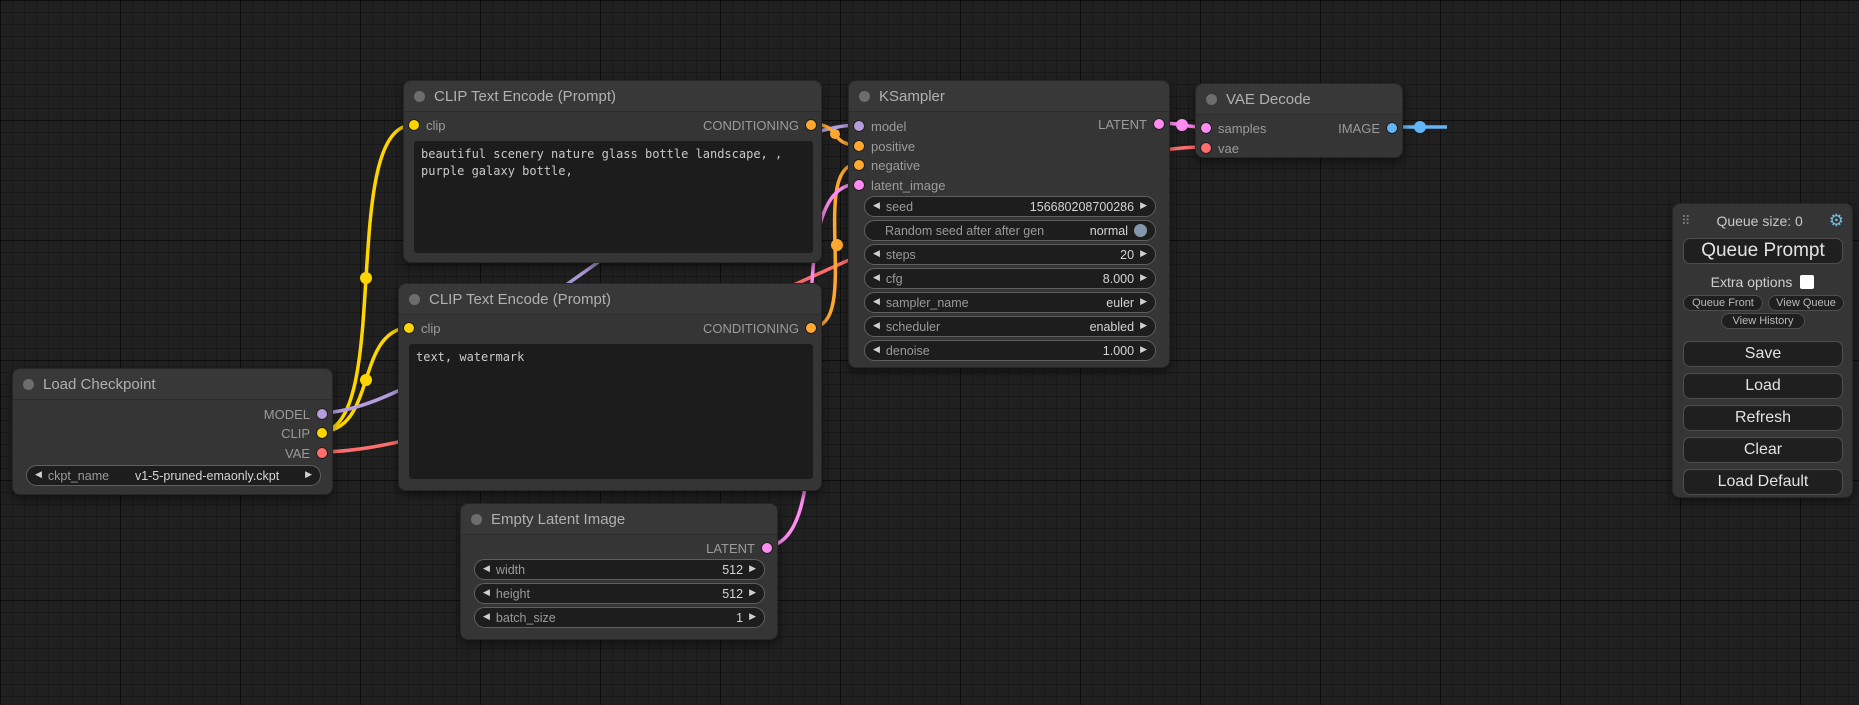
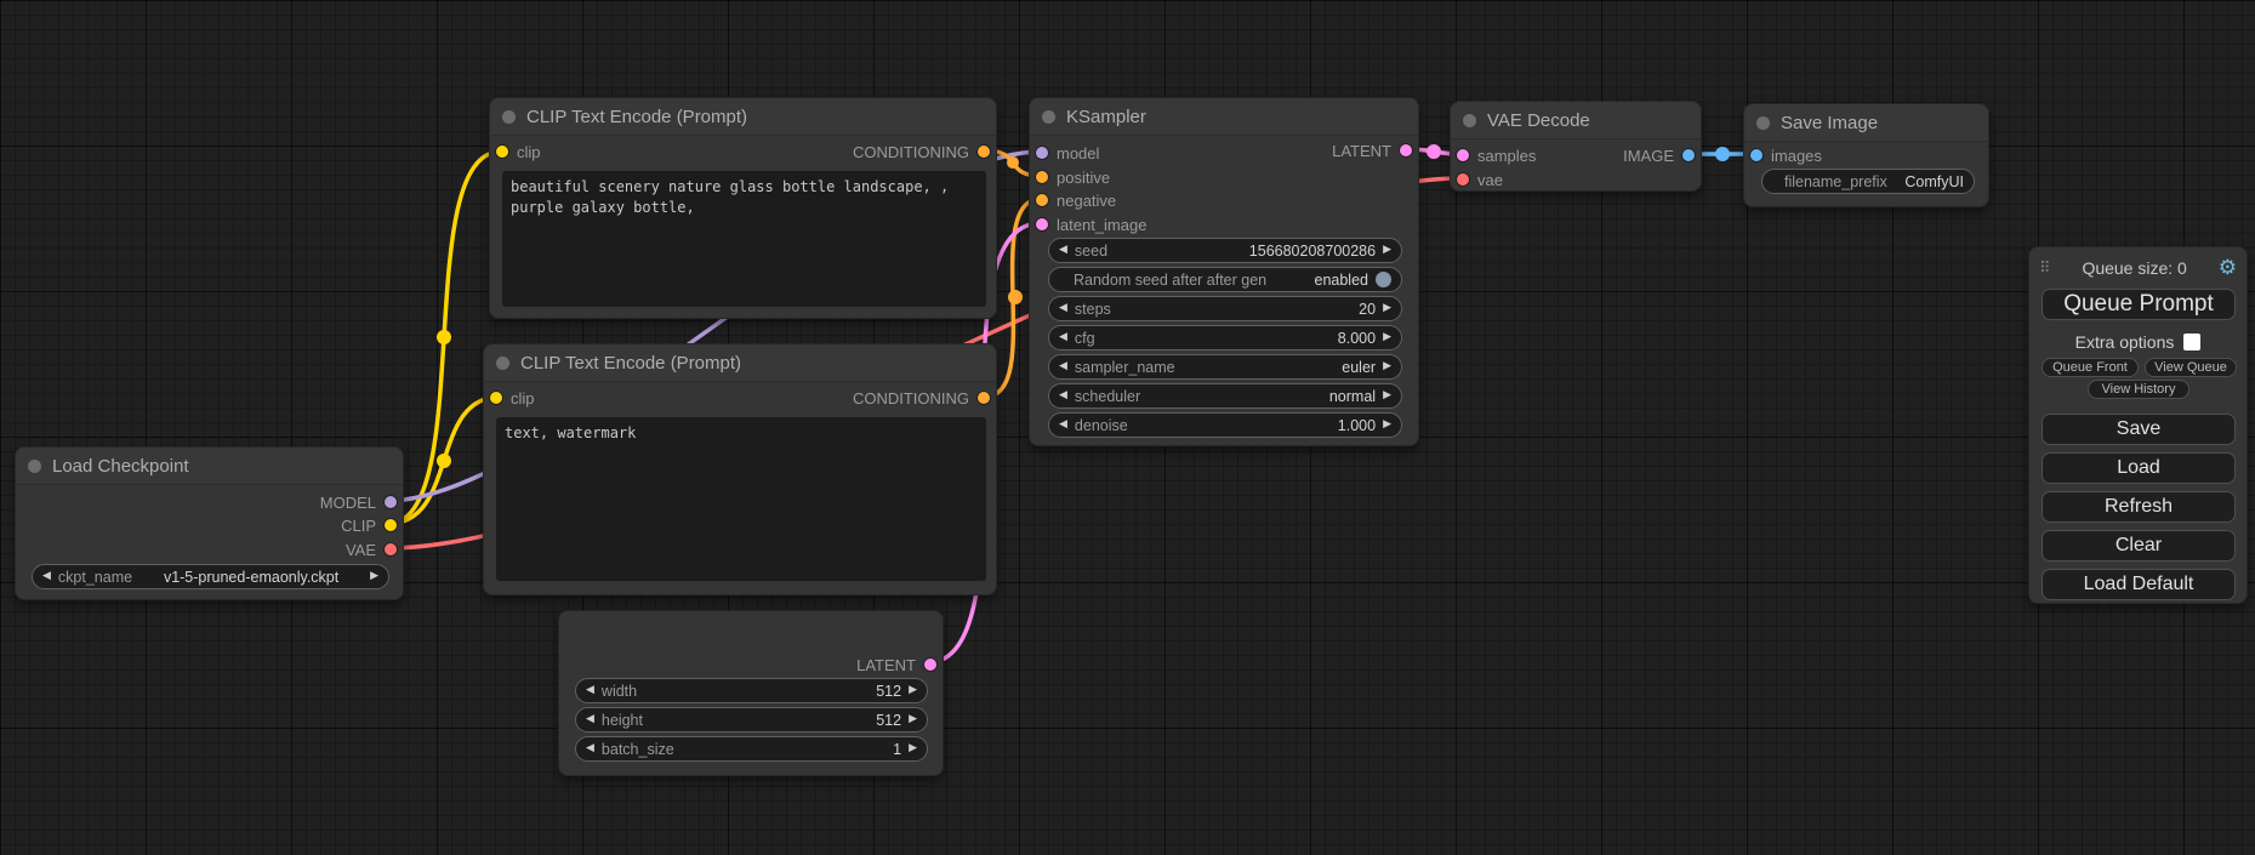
  Load Checkpoint
  MODEL
  CLIP
  VAE
  ◀
  ckpt_name
  v1-5-pruned-emaonly.ckpt
  ▶
  CLIP Text Encode (Prompt)
  clip
  CONDITIONING
  CLIP Text Encode (Prompt)
  clip
  CONDITIONING
  text, watermark
- Empty Latent Image
  LATENT
  ◀
  width
  512
  ▶
  ◀
  height
  512
  ▶
  ◀
  batch_size
  1
  ▶
  KSampler
  model
  positive
  negative
  latent_image
  LATENT
  ◀
  seed
  156680208700286
  ▶
  Random seed after after gen
- normal
+ enabled
  ◀
  steps
  20
  ▶
  ◀
  cfg
  8.000
  ▶
  ◀
  sampler_name
  euler
  ▶
  ◀
  scheduler
- enabled
+ normal
  ▶
  ◀
  denoise
  1.000
  ▶
  VAE Decode
  samples
  vae
  IMAGE
+ Save Image
+ images
+ filename_prefix
+ ComfyUI
  ⠿
  Queue size: 0
  ⚙
  Queue Prompt
  Extra options
  Queue Front
  View Queue
  View History
  Save
  Load
  Refresh
  Clear
  Load Default
